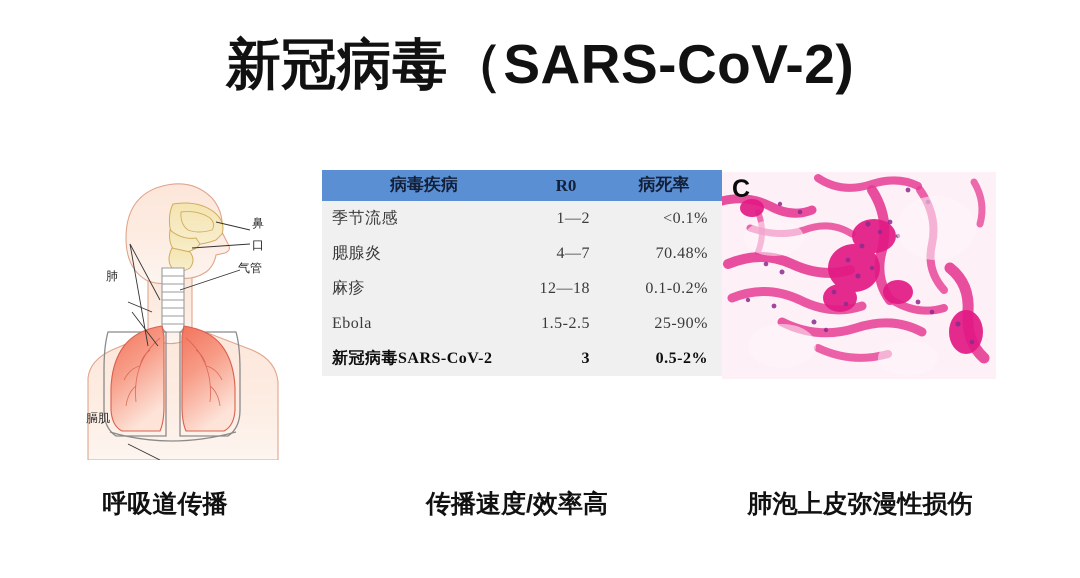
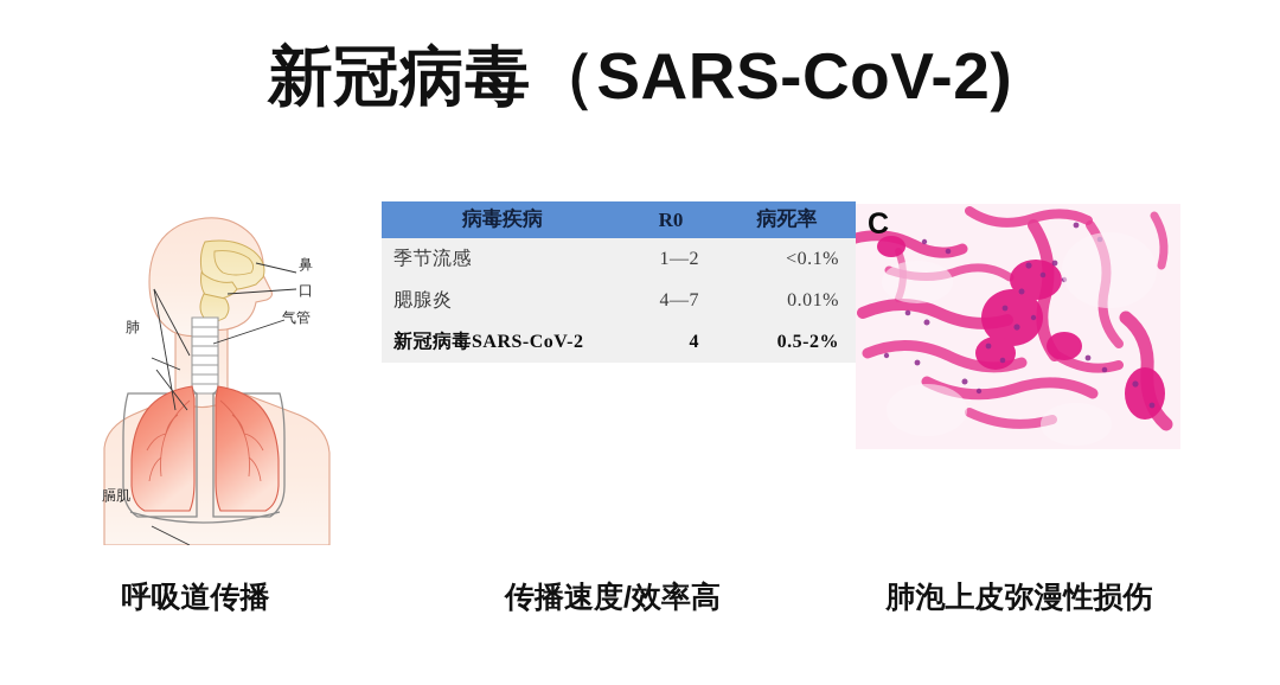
  新冠病毒（SARS-CoV-2)
  鼻
  口
  气管
  肺
  膈肌
  病毒疾病	R0	病死率
  季节流感	1—2	<0.1%
- 腮腺炎	4—7	70.48%
+ 腮腺炎	4—7	0.01%
- 麻疹	12—18	0.1-0.2%
- Ebola	1.5-2.5	25-90%
- 新冠病毒SARS-CoV-2	3	0.5-2%
+ 新冠病毒SARS-CoV-2	4	0.5-2%
  C
  呼吸道传播
  传播速度/效率高
  肺泡上皮弥漫性损伤
